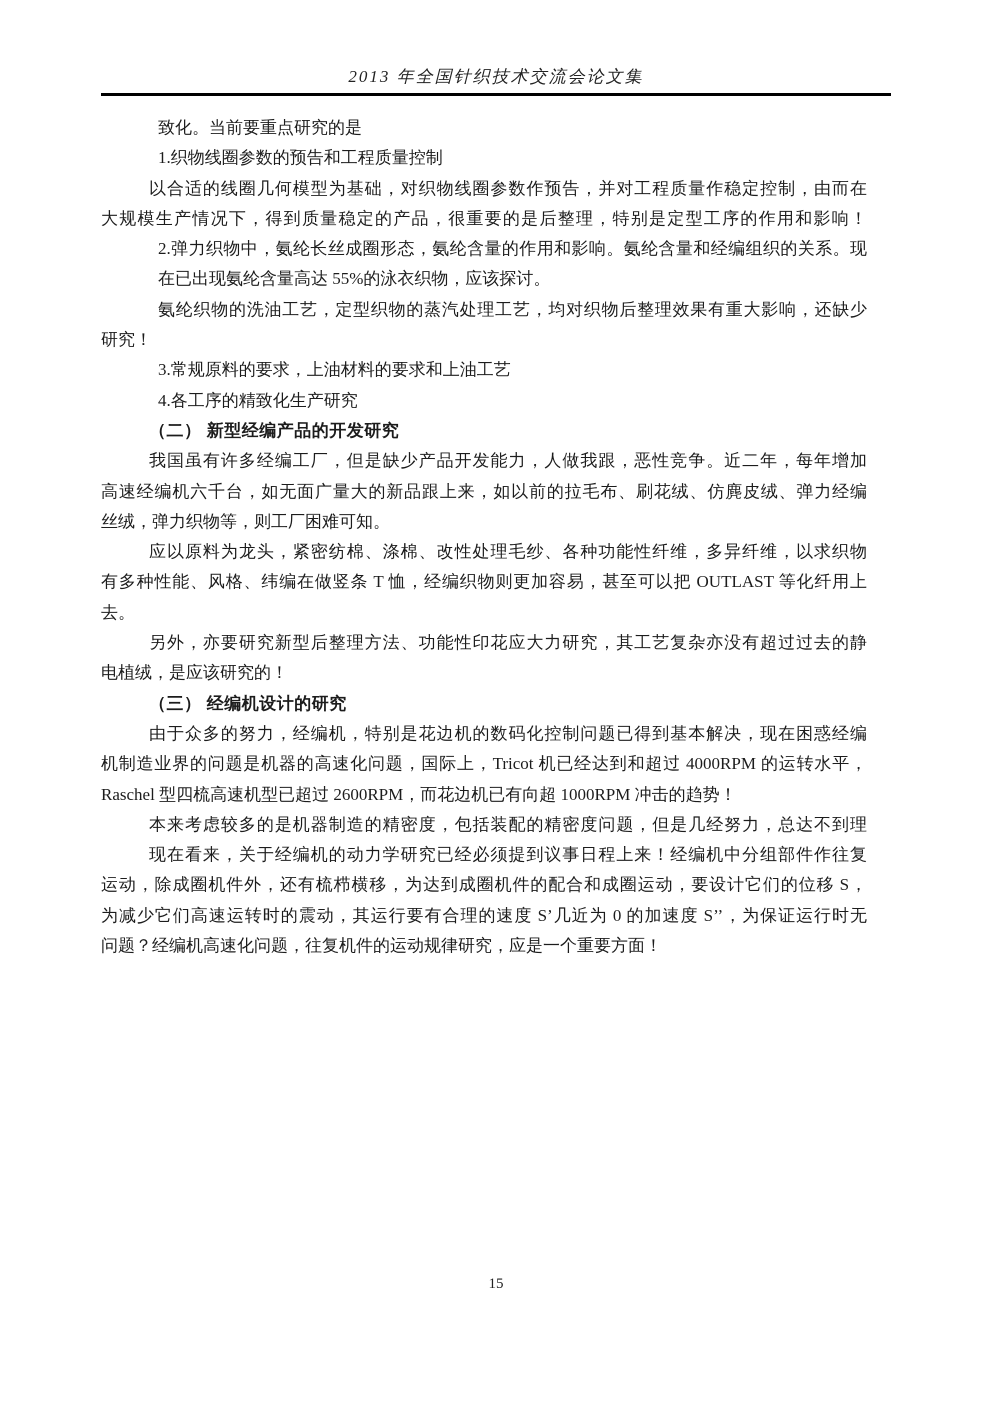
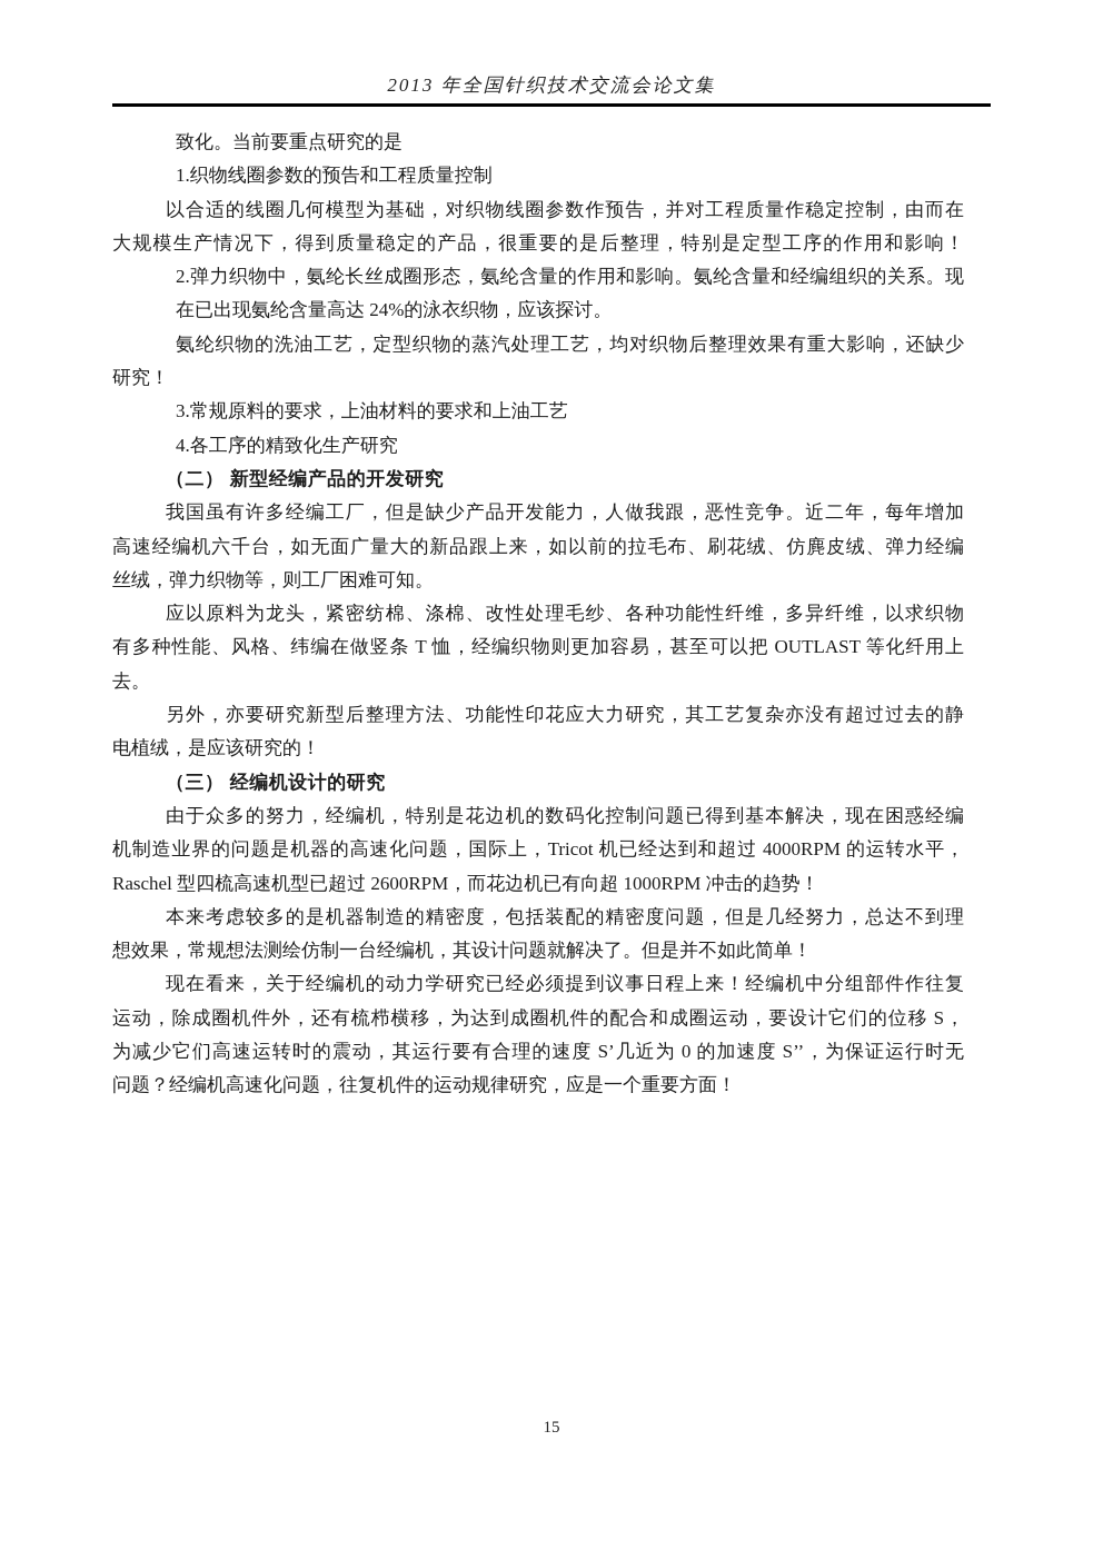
  2013 年全国针织技术交流会论文集
  致化。当前要重点研究的是
  1.织物线圈参数的预告和工程质量控制
  以合适的线圈几何模型为基础，对织物线圈参数作预告，并对工程质量作稳定控制，由而在
  大规模生产情况下，得到质量稳定的产品，很重要的是后整理，特别是定型工序的作用和影响！
  2.弹力织物中，氨纶长丝成圈形态，氨纶含量的作用和影响。氨纶含量和经编组织的关系。现
- 在已出现氨纶含量高达 55%的泳衣织物，应该探讨。
+ 在已出现氨纶含量高达 24%的泳衣织物，应该探讨。
  氨纶织物的洗油工艺，定型织物的蒸汽处理工艺，均对织物后整理效果有重大影响，还缺少
  研究！
  3.常规原料的要求，上油材料的要求和上油工艺
  4.各工序的精致化生产研究
  （二） 新型经编产品的开发研究
  我国虽有许多经编工厂，但是缺少产品开发能力，人做我跟，恶性竞争。近二年，每年增加
  高速经编机六千台，如无面广量大的新品跟上来，如以前的拉毛布、刷花绒、仿麂皮绒、弹力经编
  丝绒，弹力织物等，则工厂困难可知。
  应以原料为龙头，紧密纺棉、涤棉、改性处理毛纱、各种功能性纤维，多异纤维，以求织物
  有多种性能、风格、纬编在做竖条 T 恤，经编织物则更加容易，甚至可以把 OUTLAST 等化纤用上
  去。
  另外，亦要研究新型后整理方法、功能性印花应大力研究，其工艺复杂亦没有超过过去的静
  电植绒，是应该研究的！
  （三） 经编机设计的研究
  由于众多的努力，经编机，特别是花边机的数码化控制问题已得到基本解决，现在困惑经编
  机制造业界的问题是机器的高速化问题，国际上，Tricot 机已经达到和超过 4000RPM 的运转水平，
  Raschel 型四梳高速机型已超过 2600RPM，而花边机已有向超 1000RPM 冲击的趋势！
  本来考虑较多的是机器制造的精密度，包括装配的精密度问题，但是几经努力，总达不到理
+ 想效果，常规想法测绘仿制一台经编机，其设计问题就解决了。但是并不如此简单！
  现在看来，关于经编机的动力学研究已经必须提到议事日程上来！经编机中分组部件作往复
  运动，除成圈机件外，还有梳栉横移，为达到成圈机件的配合和成圈运动，要设计它们的位移 S，
  为减少它们高速运转时的震动，其运行要有合理的速度 S’几近为 0 的加速度 S’’，为保证运行时无
  问题？经编机高速化问题，往复机件的运动规律研究，应是一个重要方面！
  15
